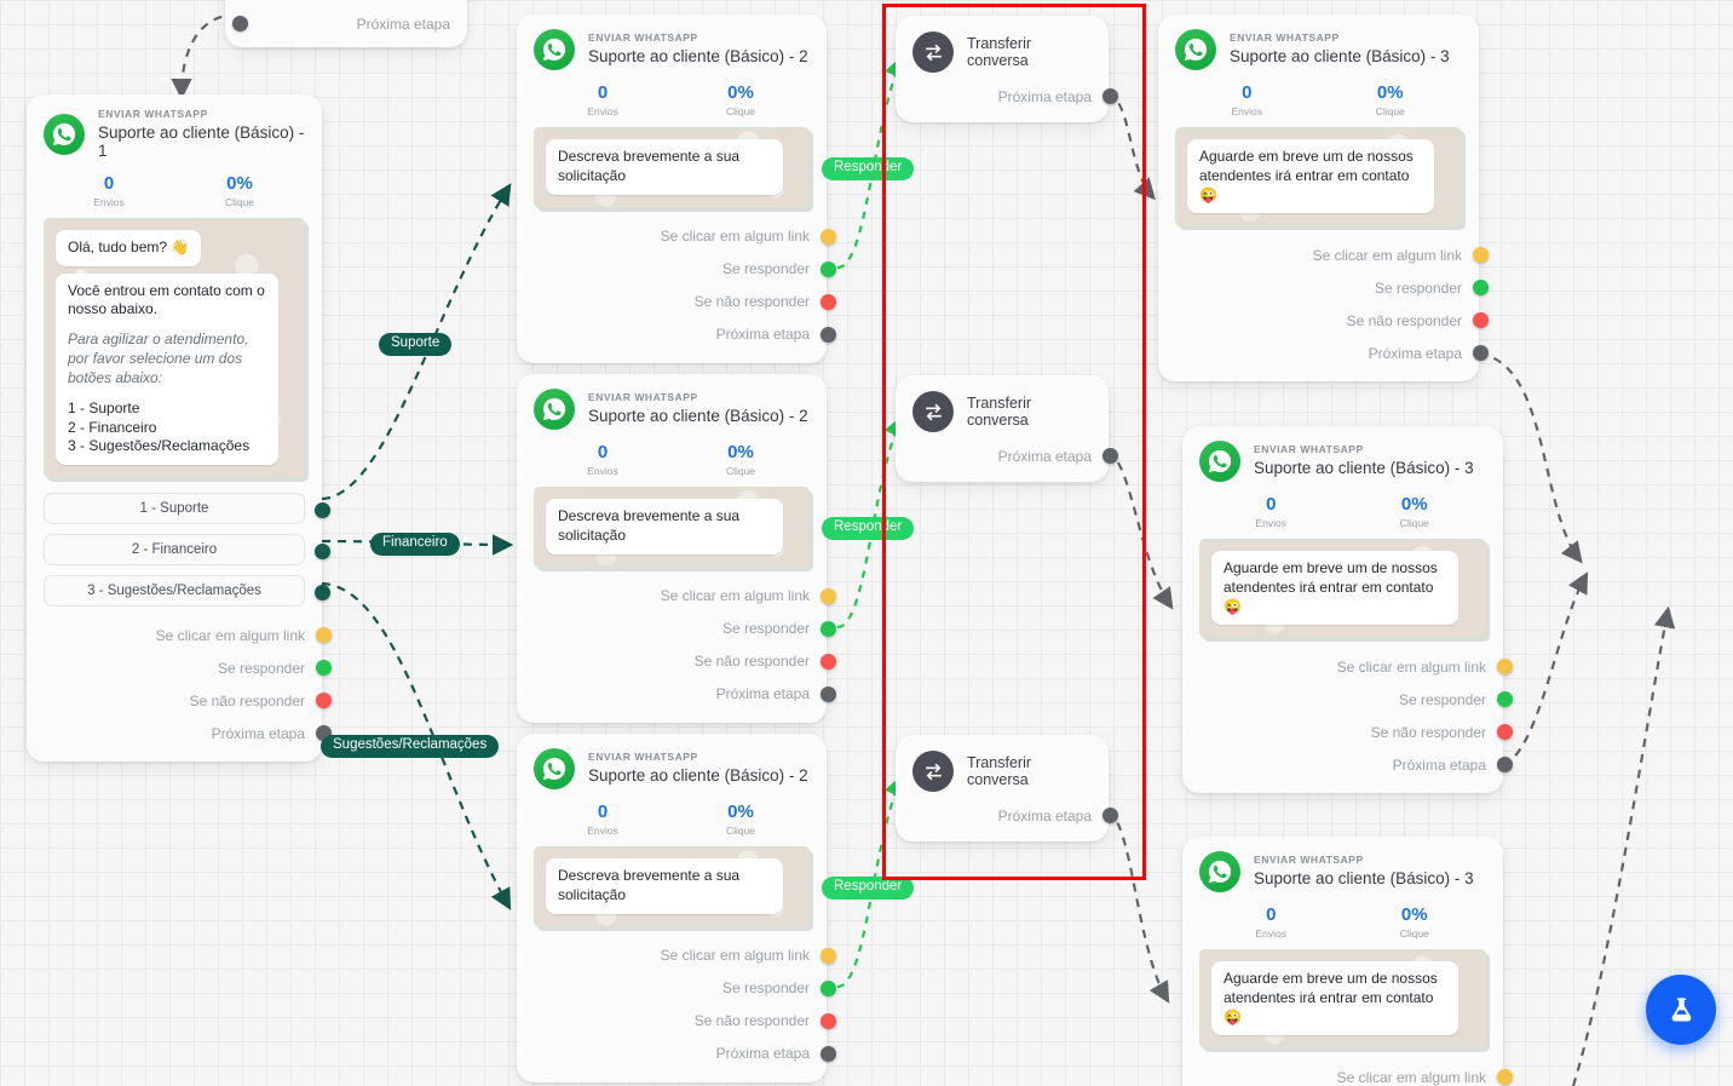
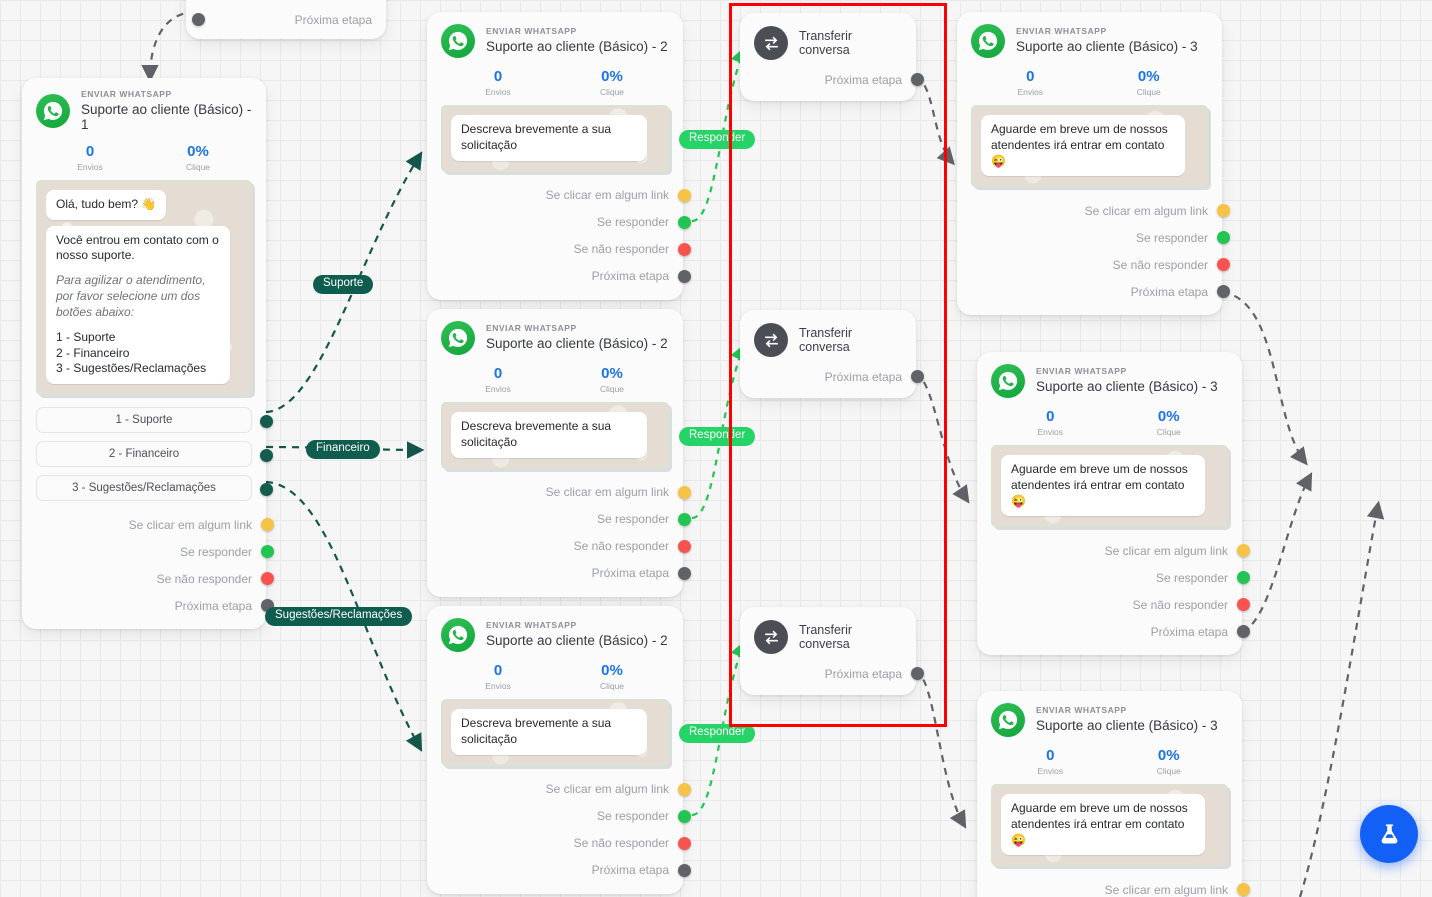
  Próxima etapa
  ENVIAR WHATSAPP
  Suporte ao cliente (Básico) - 1
  0
  Envios
  0%
  Clique
  Olá, tudo bem? 👋
- Você entrou em contato com o nosso abaixo.
+ Você entrou em contato com o nosso suporte.
  Para agilizar o atendimento, por favor selecione um dos botões abaixo:
  1 - Suporte
  2 - Financeiro
  3 - Sugestões/Reclamações
  1 - Suporte
  2 - Financeiro
  3 - Sugestões/Reclamações
  Se clicar em algum link
  Se responder
  Se não responder
  Próxima etapa
  ENVIAR WHATSAPP
  Suporte ao cliente (Básico) - 2
  0
  Envios
  0%
  Clique
  Descreva brevemente a sua solicitação
  Se clicar em algum link
  Se responder
  Se não responder
  Próxima etapa
  ENVIAR WHATSAPP
  Suporte ao cliente (Básico) - 2
  0
  Envios
  0%
  Clique
  Descreva brevemente a sua solicitação
  Se clicar em algum link
  Se responder
  Se não responder
  Próxima etapa
  ENVIAR WHATSAPP
  Suporte ao cliente (Básico) - 2
  0
  Envios
  0%
  Clique
  Descreva brevemente a sua solicitação
  Se clicar em algum link
  Se responder
  Se não responder
  Próxima etapa
  Transferir conversa
  Próxima etapa
  Transferir conversa
  Próxima etapa
  Transferir conversa
  Próxima etapa
  ENVIAR WHATSAPP
  Suporte ao cliente (Básico) - 3
  0
  Envios
  0%
  Clique
  Aguarde em breve um de nossos atendentes irá entrar em contato 😜
  Se clicar em algum link
  Se responder
  Se não responder
  Próxima etapa
  ENVIAR WHATSAPP
  Suporte ao cliente (Básico) - 3
  0
  Envios
  0%
  Clique
  Aguarde em breve um de nossos atendentes irá entrar em contato 😜
  Se clicar em algum link
  Se responder
  Se não responder
  Próxima etapa
  ENVIAR WHATSAPP
  Suporte ao cliente (Básico) - 3
  0
  Envios
  0%
  Clique
  Aguarde em breve um de nossos atendentes irá entrar em contato 😜
  Se clicar em algum link
  Suporte
  Financeiro
  Sugestões/Reclamações
  Responder
  Responder
  Responder
